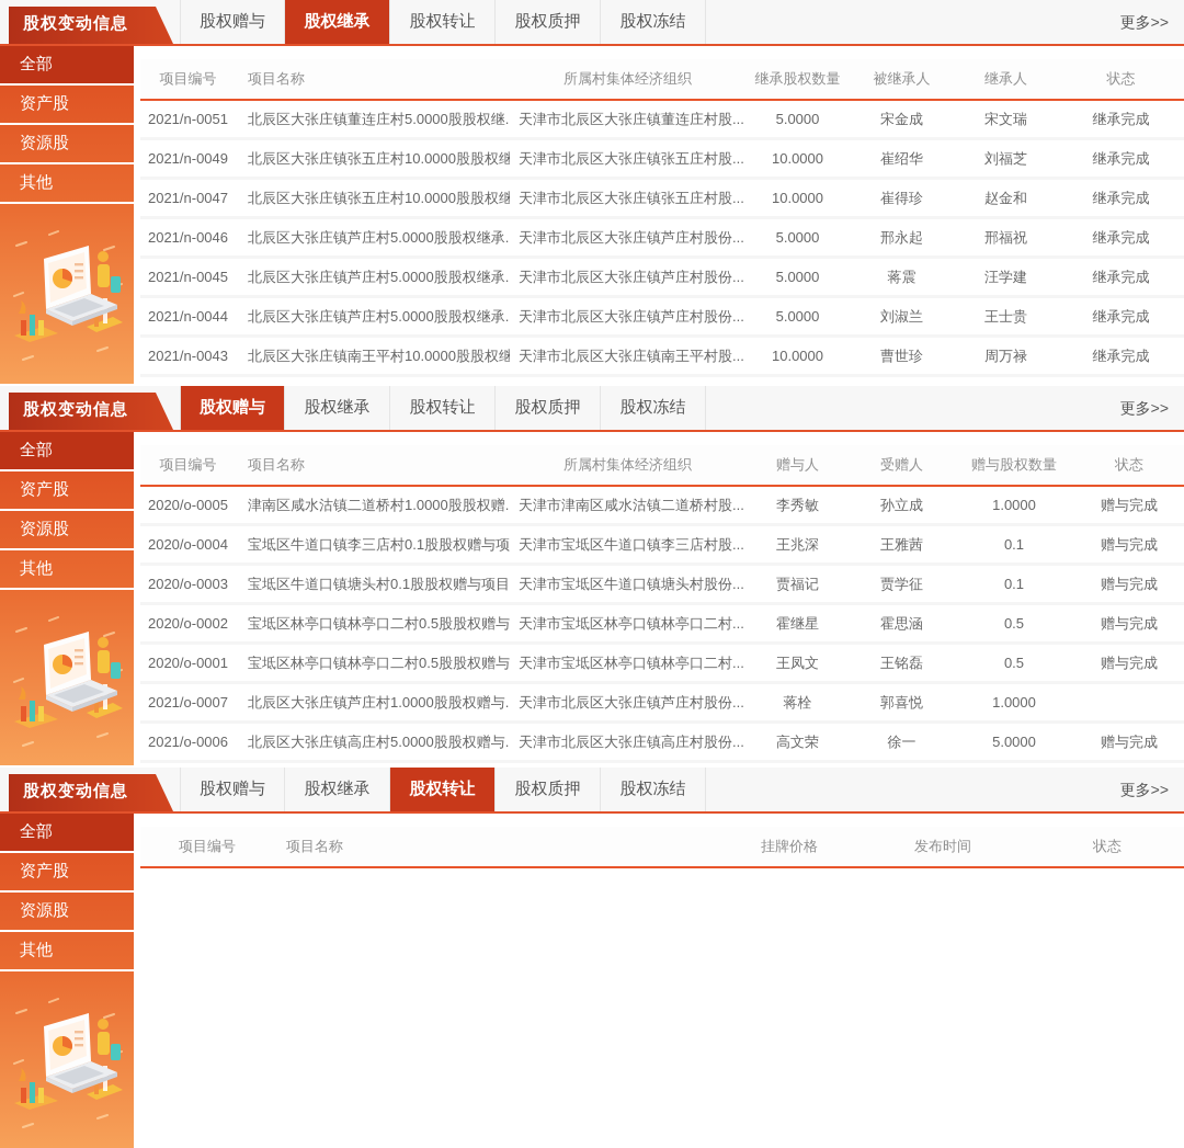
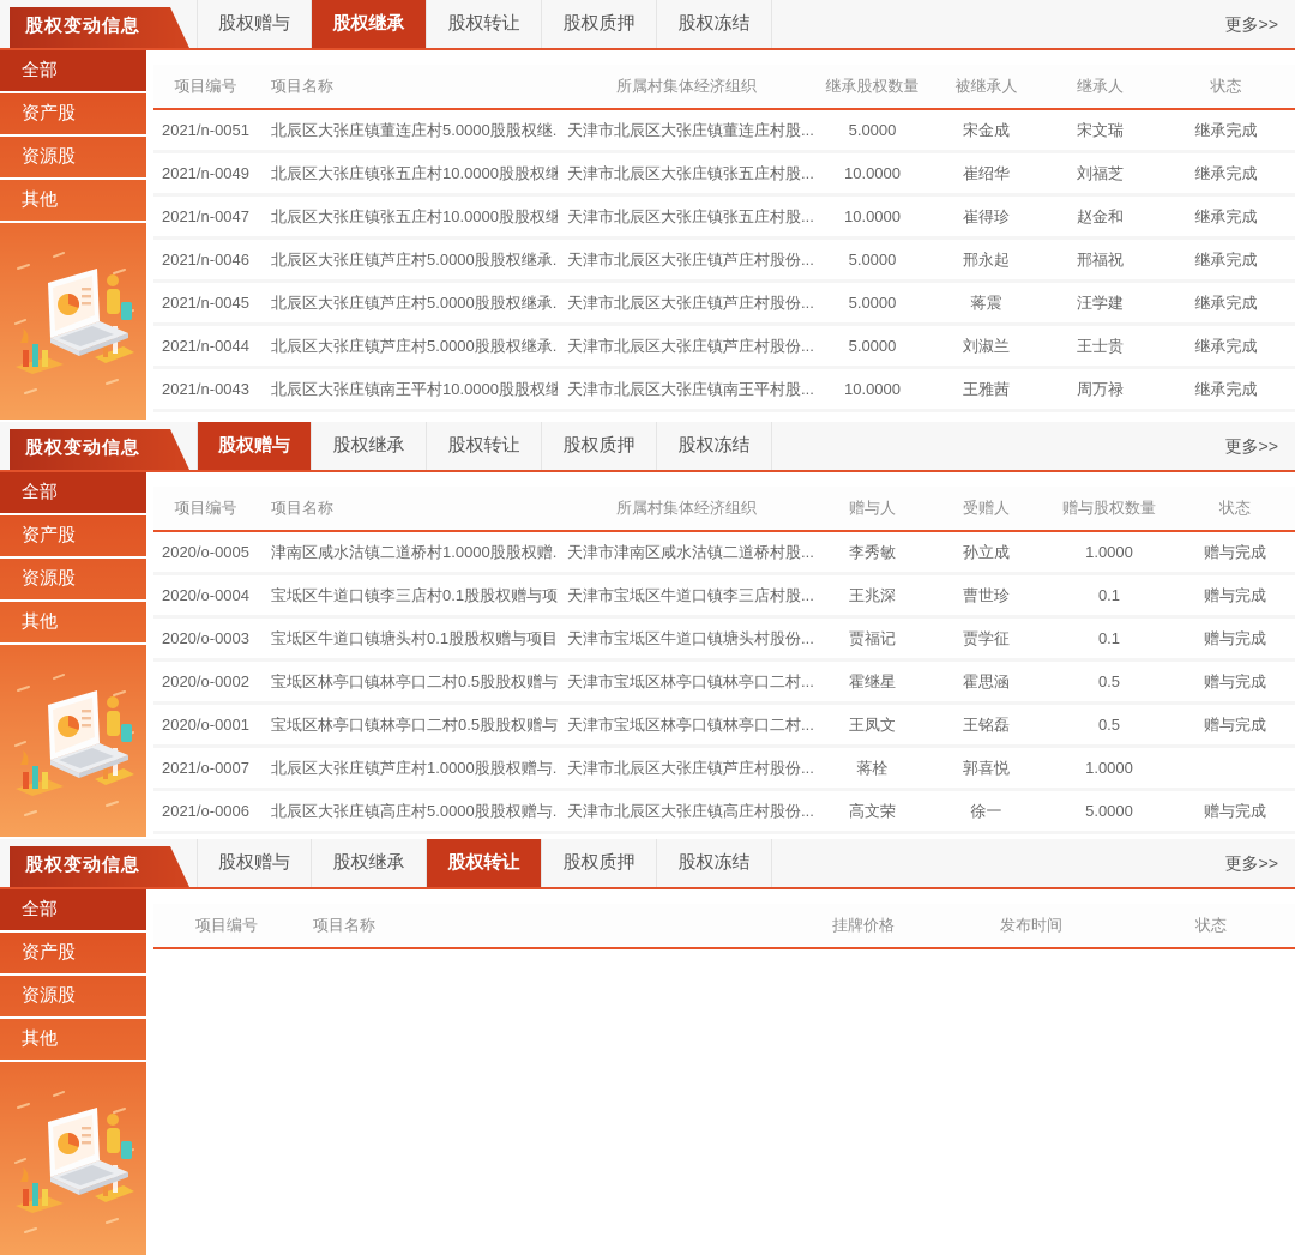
  股权变动信息
  股权赠与
  股权继承
  股权转让
  股权质押
  股权冻结
  更多>>
  全部
  资产股
  资源股
  其他
  项目编号
  项目名称
  所属村集体经济组织
  继承股权数量
  被继承人
  继承人
  状态
  2021/n-0051
  北辰区大张庄镇董连庄村5.0000股股权继.
  天津市北辰区大张庄镇董连庄村股...
  5.0000
  宋金成
  宋文瑞
  继承完成
  2021/n-0049
  北辰区大张庄镇张五庄村10.0000股股权继
  天津市北辰区大张庄镇张五庄村股...
  10.0000
  崔绍华
  刘福芝
  继承完成
  2021/n-0047
  北辰区大张庄镇张五庄村10.0000股股权继
  天津市北辰区大张庄镇张五庄村股...
  10.0000
  崔得珍
  赵金和
  继承完成
  2021/n-0046
  北辰区大张庄镇芦庄村5.0000股股权继承.
  天津市北辰区大张庄镇芦庄村股份...
  5.0000
  邢永起
  邢福祝
  继承完成
  2021/n-0045
  北辰区大张庄镇芦庄村5.0000股股权继承.
  天津市北辰区大张庄镇芦庄村股份...
  5.0000
  蒋震
  汪学建
  继承完成
  2021/n-0044
  北辰区大张庄镇芦庄村5.0000股股权继承.
  天津市北辰区大张庄镇芦庄村股份...
  5.0000
  刘淑兰
  王士贵
  继承完成
  2021/n-0043
  北辰区大张庄镇南王平村10.0000股股权继
  天津市北辰区大张庄镇南王平村股...
  10.0000
- 曹世珍
+ 王雅茜
  周万禄
  继承完成
  股权变动信息
  股权赠与
  股权继承
  股权转让
  股权质押
  股权冻结
  更多>>
  全部
  资产股
  资源股
  其他
  项目编号
  项目名称
  所属村集体经济组织
  赠与人
  受赠人
  赠与股权数量
  状态
  2020/o-0005
  津南区咸水沽镇二道桥村1.0000股股权赠.
  天津市津南区咸水沽镇二道桥村股...
  李秀敏
  孙立成
  1.0000
  赠与完成
  2020/o-0004
  宝坻区牛道口镇李三店村0.1股股权赠与项
  天津市宝坻区牛道口镇李三店村股...
  王兆深
- 王雅茜
+ 曹世珍
  0.1
  赠与完成
  2020/o-0003
  宝坻区牛道口镇塘头村0.1股股权赠与项目
  天津市宝坻区牛道口镇塘头村股份...
  贾福记
  贾学征
  0.1
  赠与完成
  2020/o-0002
  宝坻区林亭口镇林亭口二村0.5股股权赠与
  天津市宝坻区林亭口镇林亭口二村...
  霍继星
  霍思涵
  0.5
  赠与完成
  2020/o-0001
  宝坻区林亭口镇林亭口二村0.5股股权赠与
  天津市宝坻区林亭口镇林亭口二村...
  王凤文
  王铭磊
  0.5
  赠与完成
  2021/o-0007
  北辰区大张庄镇芦庄村1.0000股股权赠与.
  天津市北辰区大张庄镇芦庄村股份...
  蒋栓
  郭喜悦
  1.0000
  2021/o-0006
  北辰区大张庄镇高庄村5.0000股股权赠与.
  天津市北辰区大张庄镇高庄村股份...
  高文荣
  徐一
  5.0000
  赠与完成
  股权变动信息
  股权赠与
  股权继承
  股权转让
  股权质押
  股权冻结
  更多>>
  全部
  资产股
  资源股
  其他
  项目编号
  项目名称
  挂牌价格
  发布时间
  状态
